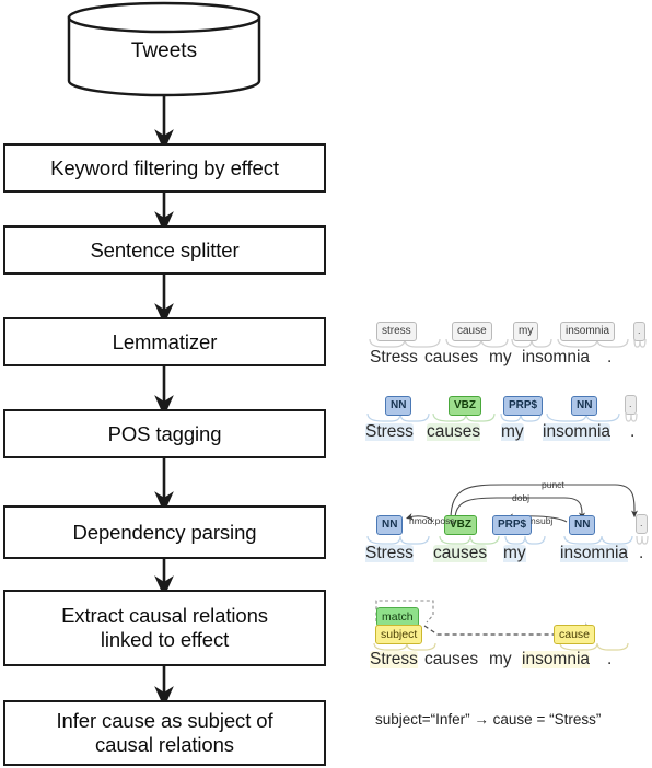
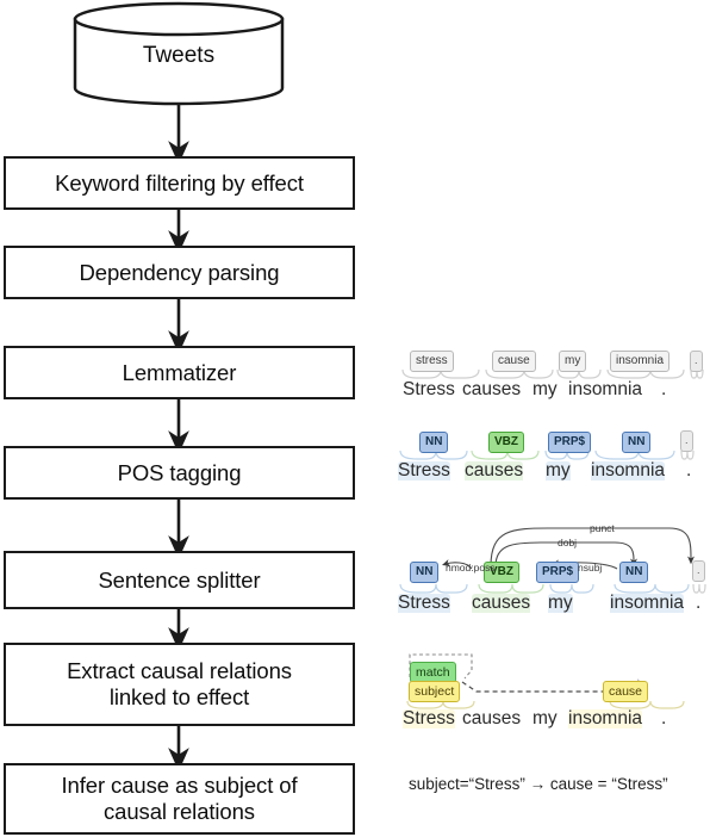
  Tweets
  Keyword filtering by effect
- Sentence splitter
+ Dependency parsing
  Lemmatizer
  POS tagging
- Dependency parsing
+ Sentence splitter
  Extract causal relations
  linked to effect
  Infer cause as subject of
  causal relations
  stress
  cause
  my
  insomnia
  .
  Stress
  causes
  my
  insomnia
  .
  NN
  VBZ
  PRP$
  NN
  .
  Stress
  causes
  my
  insomnia
  .
  NN
  VBZ
  PRP$
  NN
  .
  nmod:poss
  dobj
  nsubj
  punct
  Stress
  causes
  my
  insomnia
  .
  match
  subject
  cause
  Stress
  causes
  my
  insomnia
  .
- subject=“Infer” → cause = “Stress”
+ subject=“Stress” → cause = “Stress”
